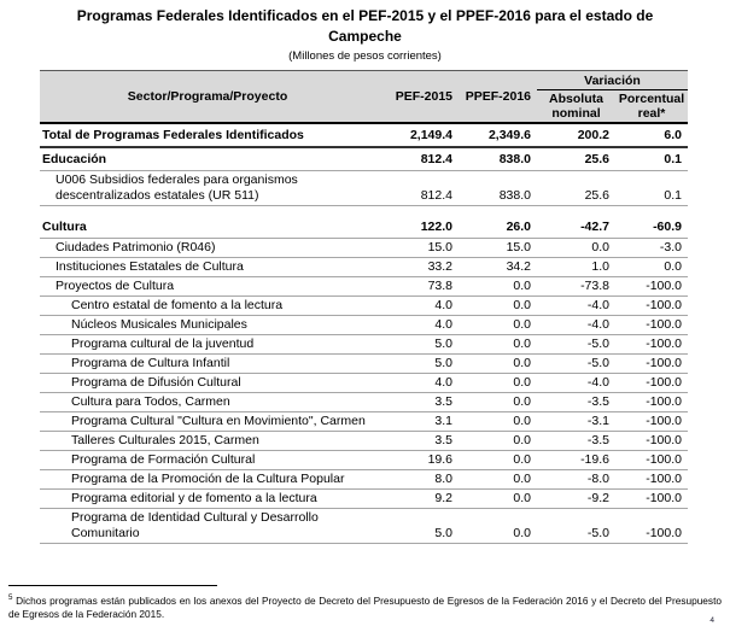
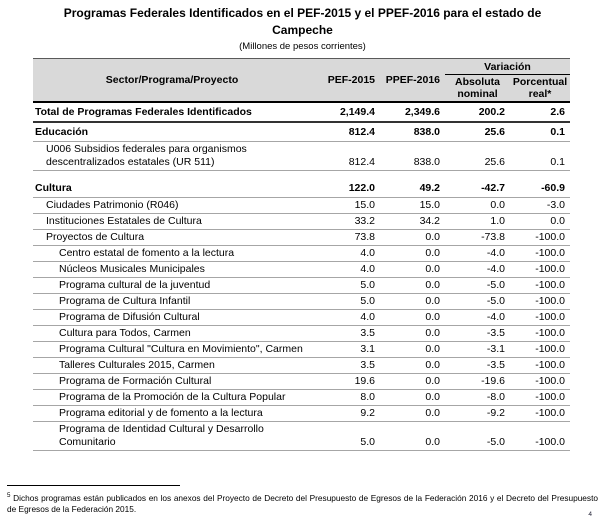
  Programas Federales Identificados en el PEF-2015 y el PPEF-2016 para el estado de Campeche
  (Millones de pesos corrientes)
  Sector/Programa/Proyecto
  PEF-2015
  PPEF-2016
  Variación
  Absoluta
  nominal
  Porcentual
  real*
  Total de Programas Federales Identificados
  2,149.4
  2,349.6
  200.2
- 6.0
+ 2.6
  Educación
  812.4
  838.0
  25.6
  0.1
  U006 Subsidios federales para organismos descentralizados estatales (UR 511)
  812.4
  838.0
  25.6
  0.1
  Cultura
  122.0
- 26.0
+ 49.2
  -42.7
  -60.9
  Ciudades Patrimonio (R046)
  15.0
  15.0
  0.0
  -3.0
  Instituciones Estatales de Cultura
  33.2
  34.2
  1.0
  0.0
  Proyectos de Cultura
  73.8
  0.0
  -73.8
  -100.0
  Centro estatal de fomento a la lectura
  4.0
  0.0
  -4.0
  -100.0
  Núcleos Musicales Municipales
  4.0
  0.0
  -4.0
  -100.0
  Programa cultural de la juventud
  5.0
  0.0
  -5.0
  -100.0
  Programa de Cultura Infantil
  5.0
  0.0
  -5.0
  -100.0
  Programa de Difusión Cultural
  4.0
  0.0
  -4.0
  -100.0
  Cultura para Todos, Carmen
  3.5
  0.0
  -3.5
  -100.0
  Programa Cultural "Cultura en Movimiento", Carmen
  3.1
  0.0
  -3.1
  -100.0
  Talleres Culturales 2015, Carmen
  3.5
  0.0
  -3.5
  -100.0
  Programa de Formación Cultural
  19.6
  0.0
  -19.6
  -100.0
  Programa de la Promoción de la Cultura Popular
  8.0
  0.0
  -8.0
  -100.0
  Programa editorial y de fomento a la lectura
  9.2
  0.0
  -9.2
  -100.0
  Programa de Identidad Cultural y Desarrollo Comunitario
  5.0
  0.0
  -5.0
  -100.0
  Dichos programas están publicados en los anexos del Proyecto de Decreto del Presupuesto de Egresos de la Federación 2016 y el Decreto del Presupuesto de Egresos de la Federación 2015.
